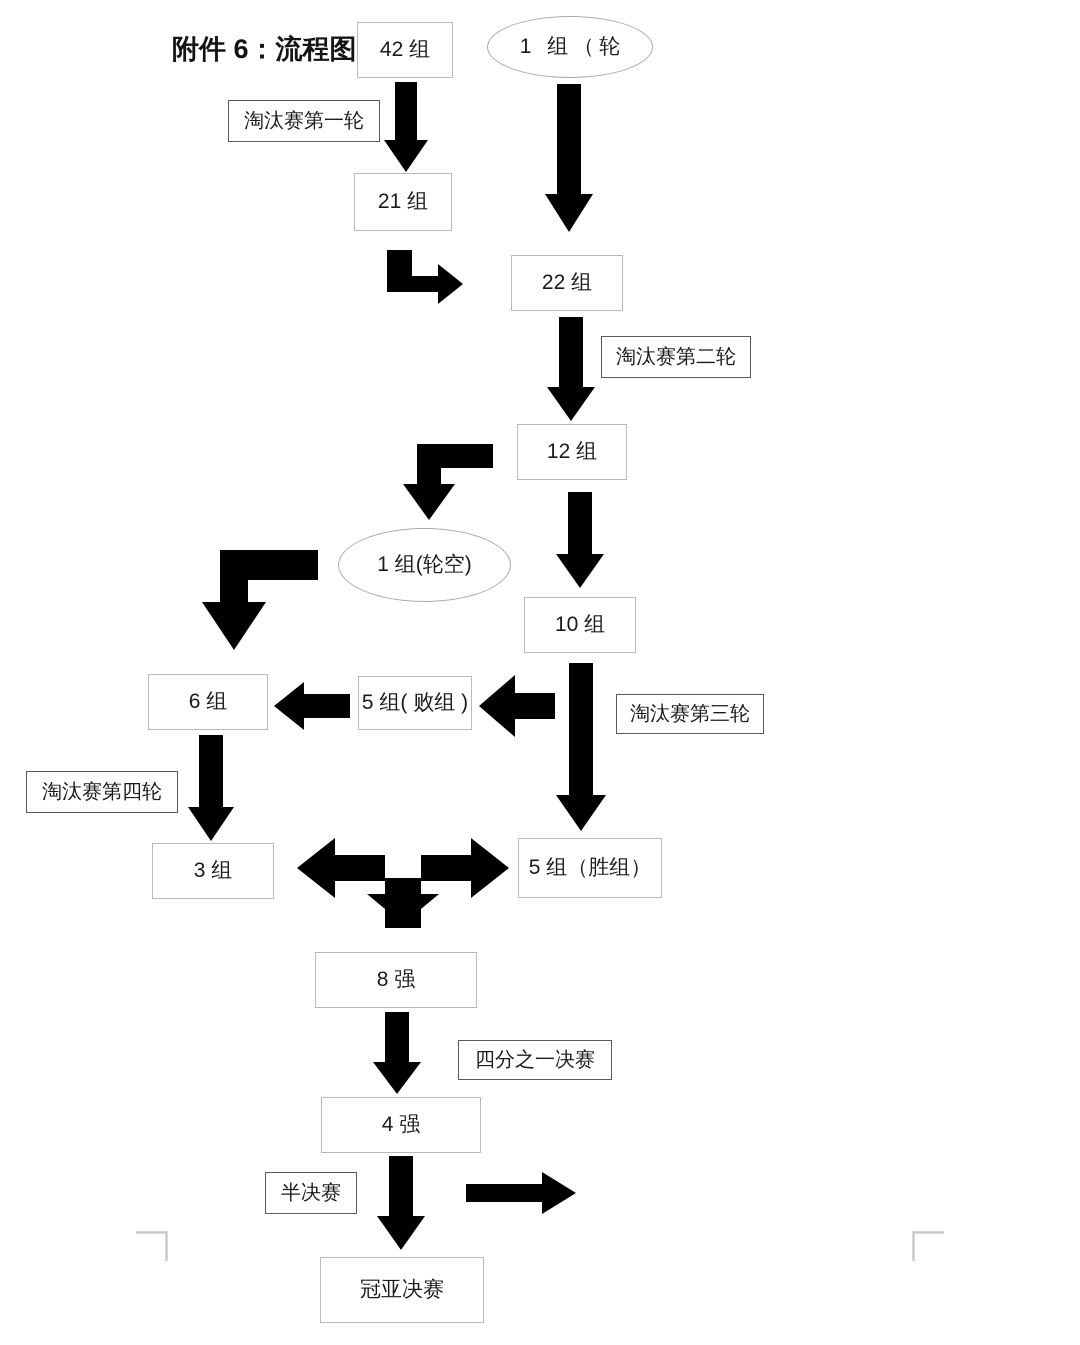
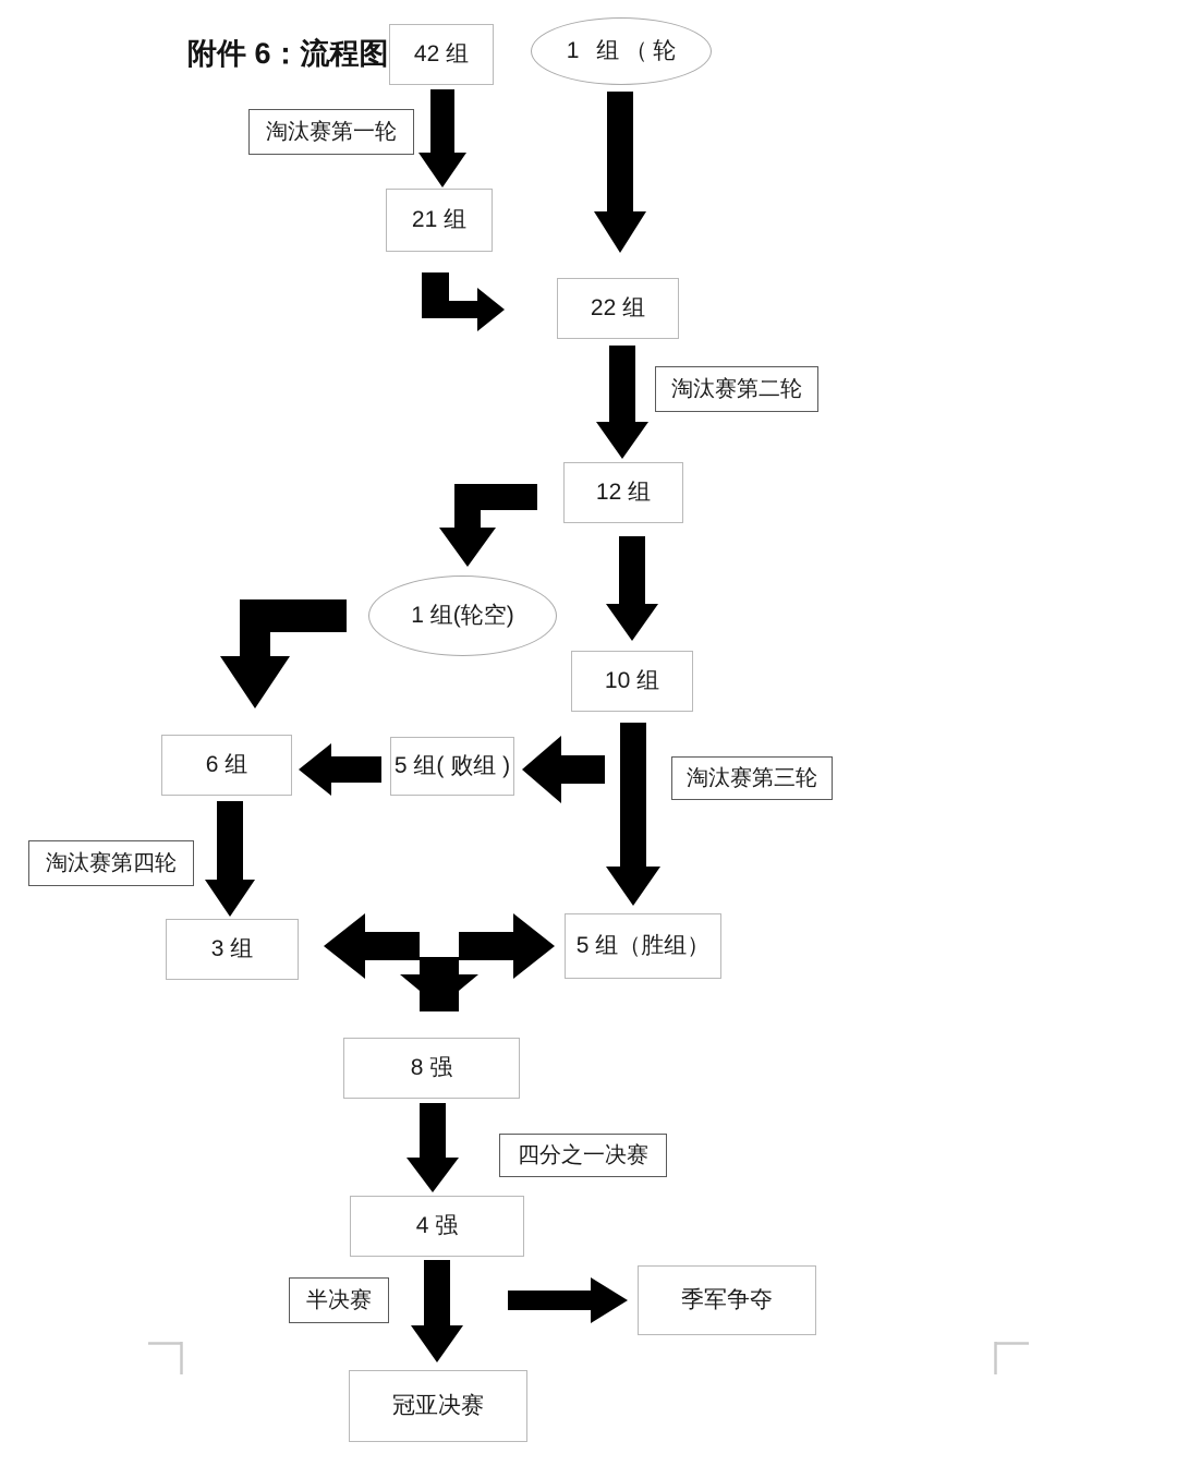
  附件 6：流程图
  淘汰赛第一轮
  淘汰赛第二轮
  淘汰赛第三轮
  淘汰赛第四轮
  四分之一决赛
  半决赛
  42 组
  1 组（轮
  21 组
  22 组
  12 组
  1 组(轮空)
  10 组
  6 组
  5 组( 败组 )
  3 组
  5 组（胜组）
  8 强
  4 强
+ 季军争夺
  冠亚决赛
